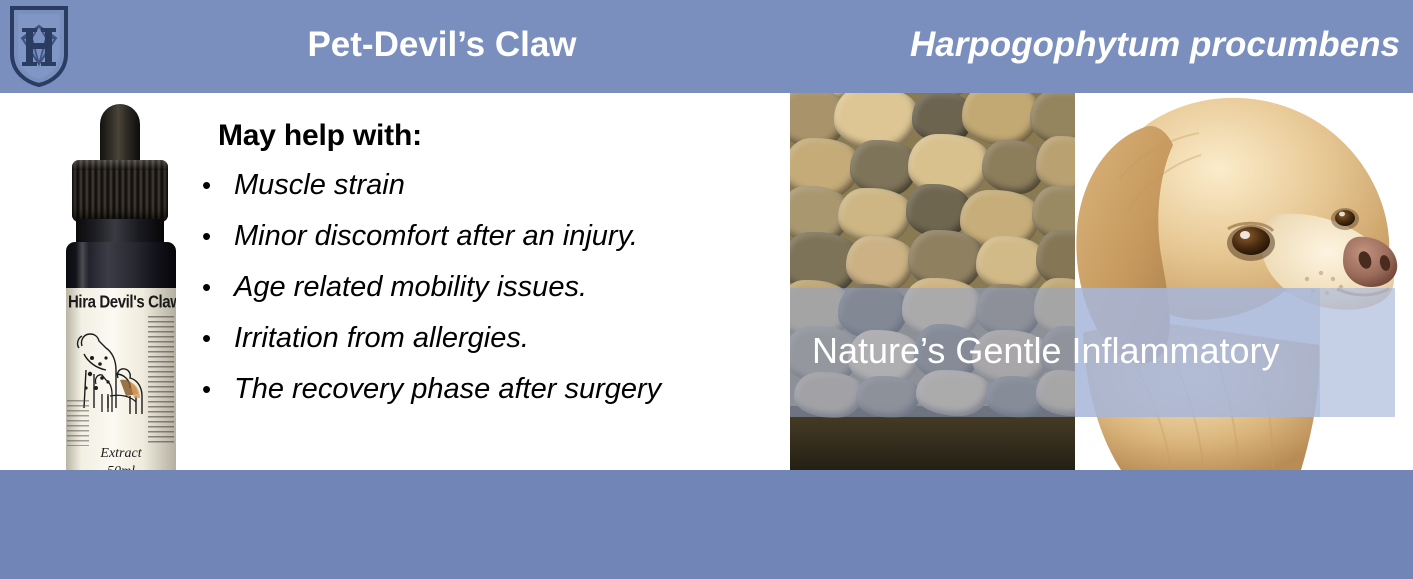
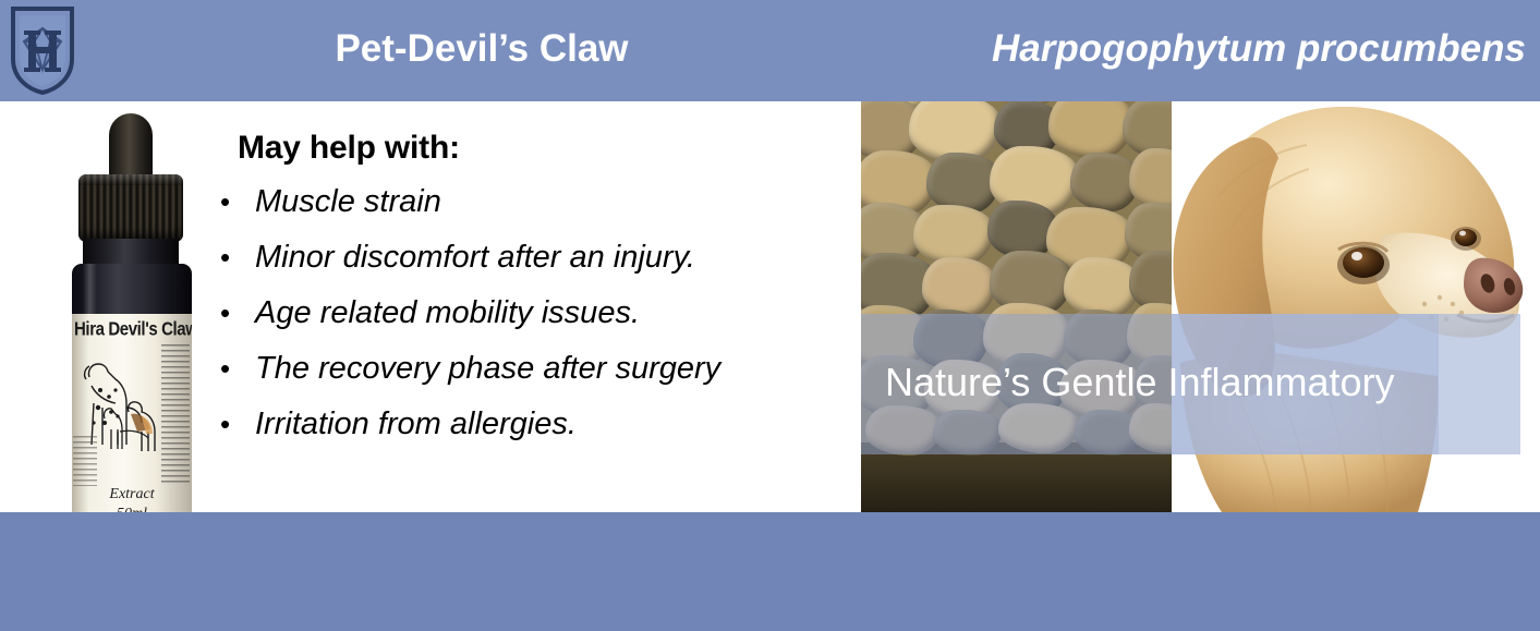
  Nature’s Gentle Inflammatory
  Pet-Devil’s Claw
  Harpogophytum procumbens
  May help with:
  •
  Muscle strain
  •
  Minor discomfort after an injury.
  •
  Age related mobility issues.
  •
- Irritation from allergies.
+ The recovery phase after surgery
  •
- The recovery phase after surgery
+ Irritation from allergies.
  Hira Devil's Claw
  Extract
